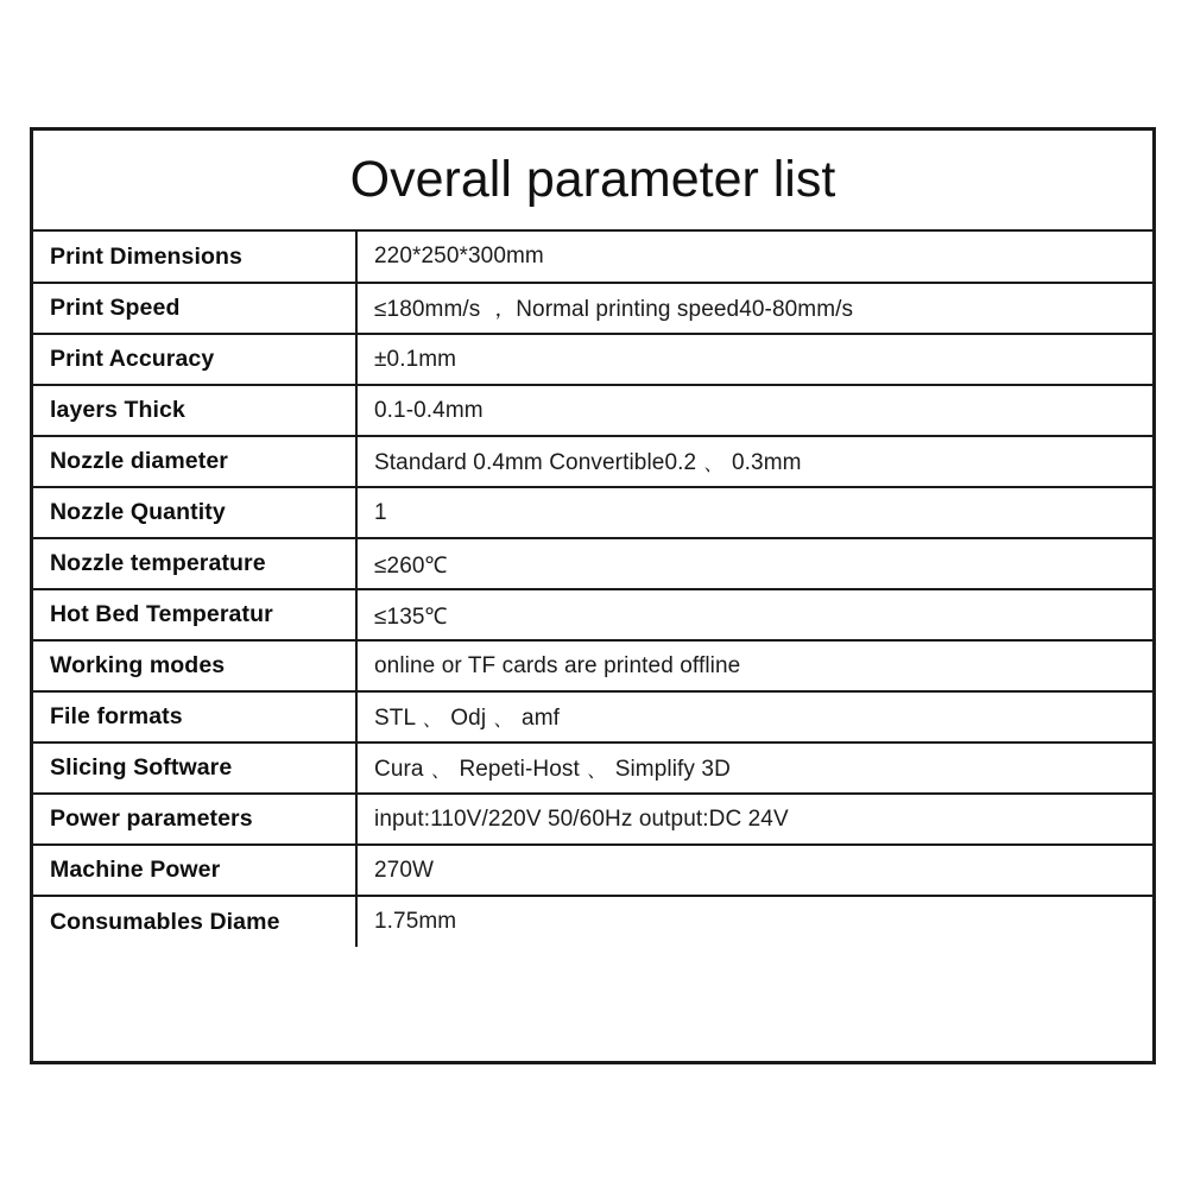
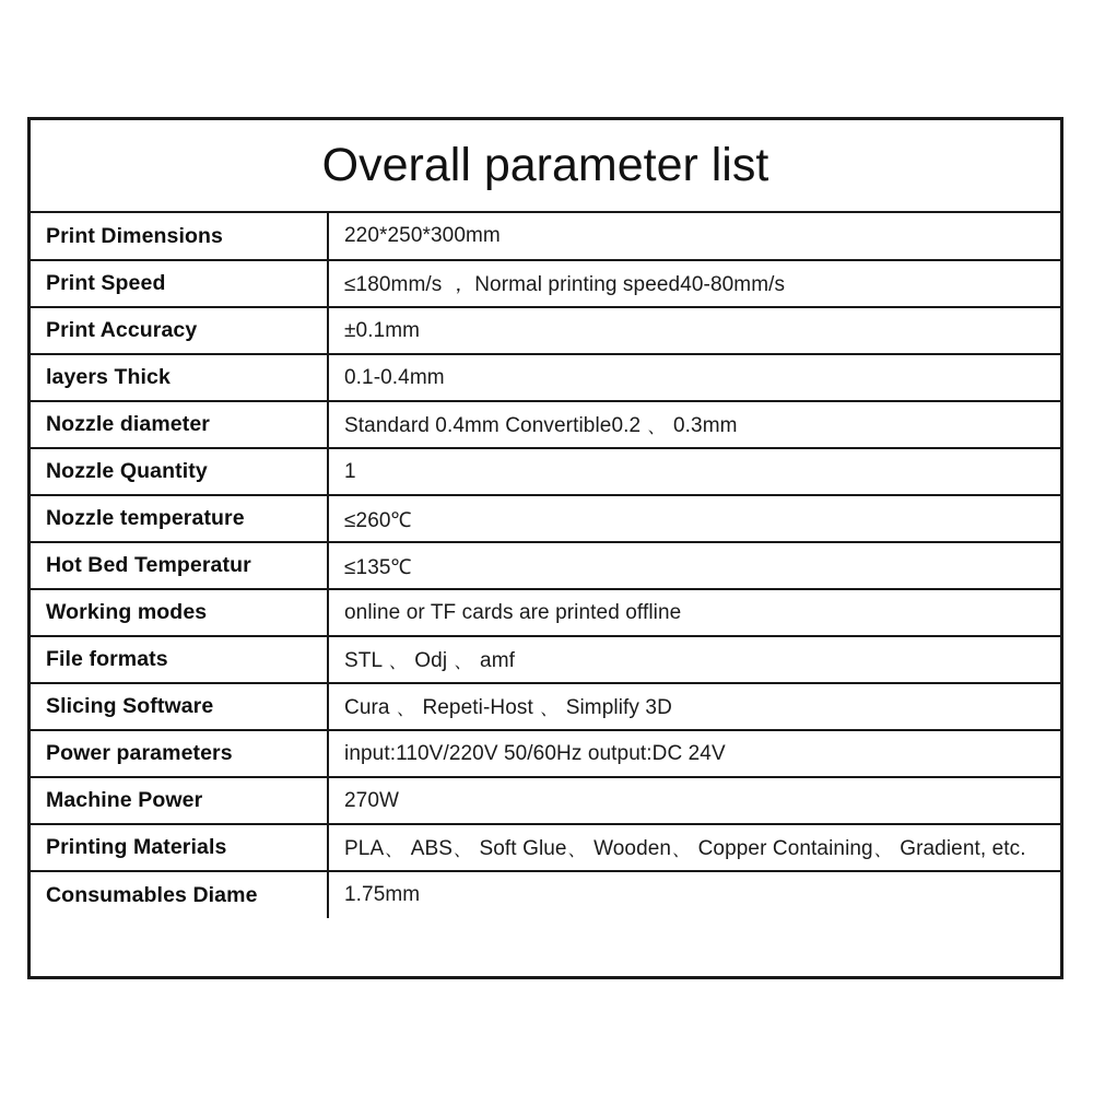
  Overall parameter list
  Print Dimensions	220*250*300mm
  Print Speed	≤180mm/s ， Normal printing speed40-80mm/s
  Print Accuracy	±0.1mm
  layers Thick	0.1-0.4mm
  Nozzle diameter	Standard 0.4mm Convertible0.2 、 0.3mm
  Nozzle Quantity	1
  Nozzle temperature	≤260℃
  Hot Bed Temperatur	≤135℃
  Working modes	online or TF cards are printed offline
  File formats	STL 、 Odj 、 amf
  Slicing Software	Cura 、 Repeti-Host 、 Simplify 3D
  Power parameters	input:110V/220V 50/60Hz output:DC 24V
  Machine Power	270W
+ Printing Materials	PLA、 ABS、 Soft Glue、 Wooden、 Copper Containing、 Gradient, etc.
  Consumables Diame	1.75mm
